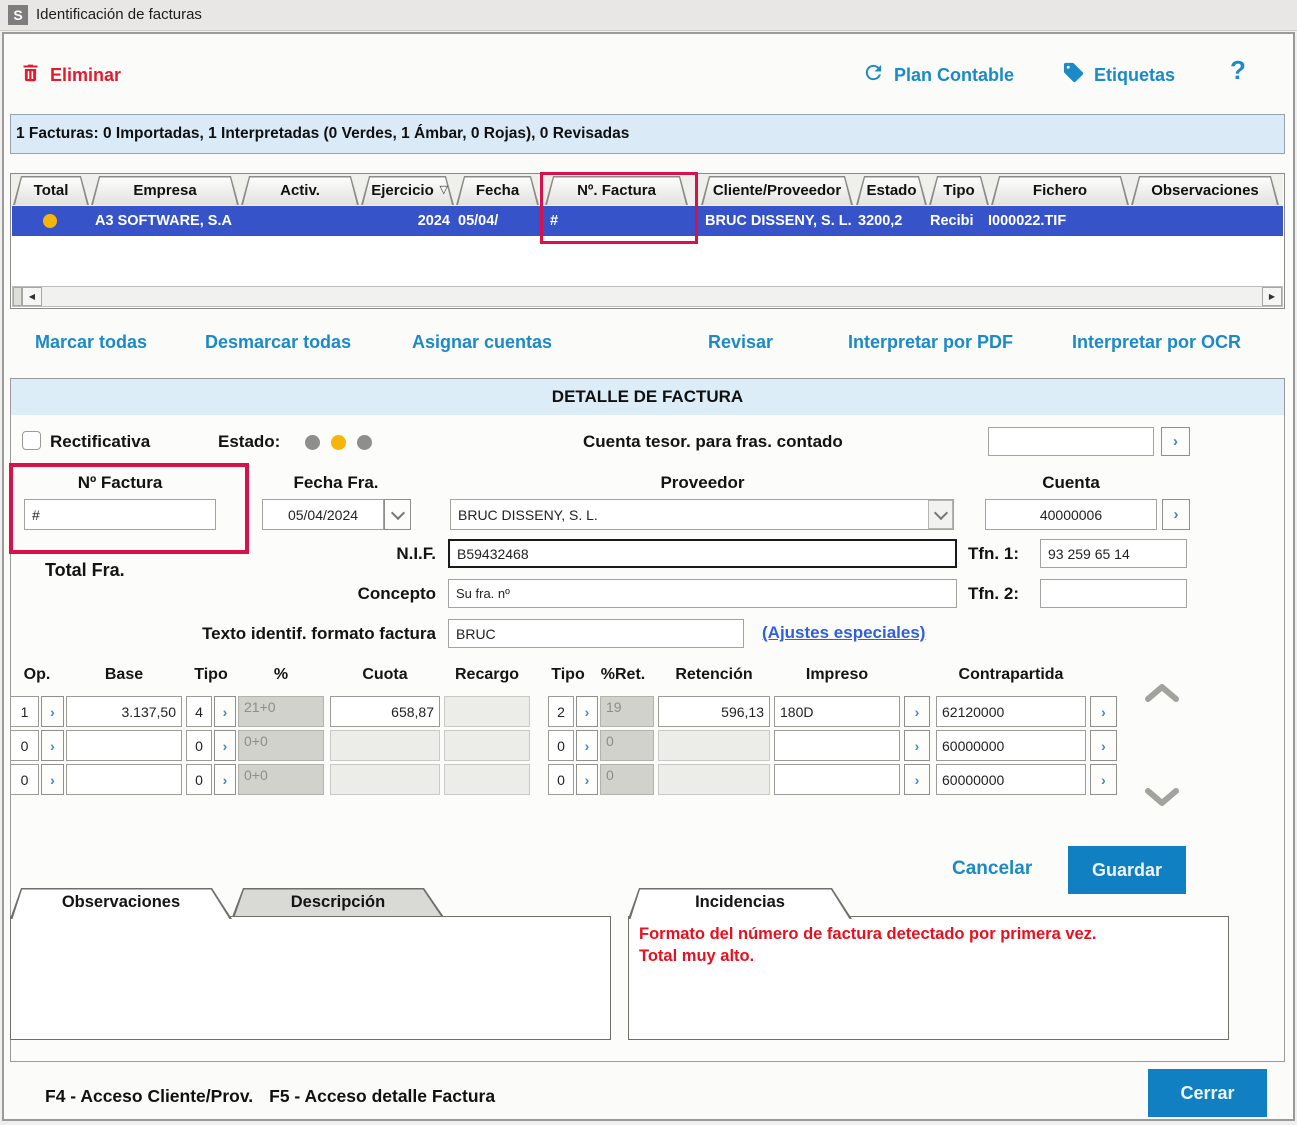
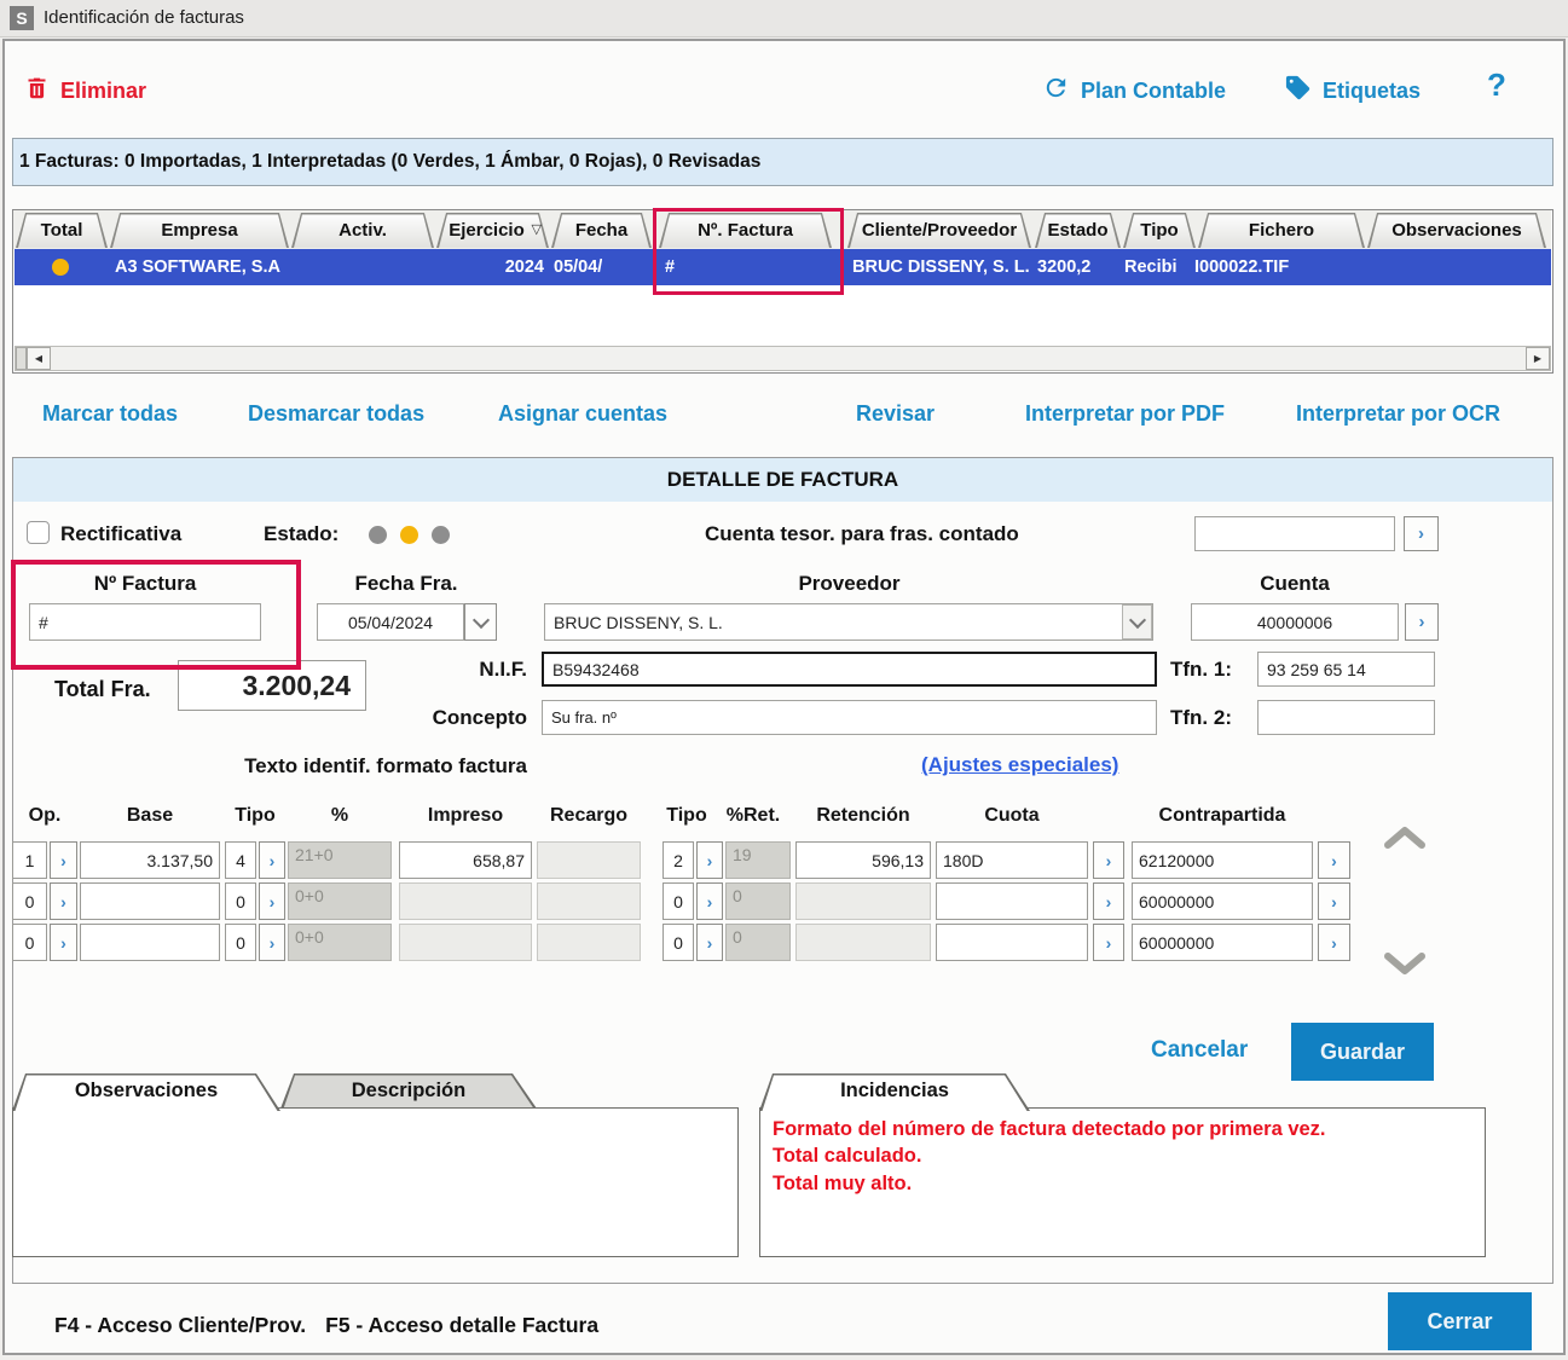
  S
  Identificación de facturas
  Eliminar
  Plan Contable
  Etiquetas
  ?
  1 Facturas: 0 Importadas, 1 Interpretadas (0 Verdes, 1 Ámbar, 0 Rojas), 0 Revisadas
  Total
  Empresa
  Activ.
  Ejercicio
  ▽
  Fecha
  Nº. Factura
  Cliente/Proveedor
  Estado
  Tipo
  Fichero
  Observaciones
  A3 SOFTWARE, S.A
  2024
  05/04/
  #
  BRUC DISSENY, S. L.
  3200,2
  Recibi
  I000022.TIF
  ◀
  ▶
  Marcar todas
  Desmarcar todas
  Asignar cuentas
  Revisar
  Interpretar por PDF
  Interpretar por OCR
  DETALLE DE FACTURA
  Rectificativa
  Estado:
  Cuenta tesor. para fras. contado
  ›
  Nº Factura
  Fecha Fra.
  Proveedor
  Cuenta
  #
  05/04/2024
  BRUC DISSENY, S. L.
  40000006
  ›
  Total Fra.
+ 3.200,24
  N.I.F.
  B59432468
  Tfn. 1:
  93 259 65 14
  Concepto
  Su fra. nº
  Tfn. 2:
  Texto identif. formato factura
- BRUC
  (Ajustes especiales)
  Op.
  Base
  Tipo
  %
- Cuota
+ Impreso
  Recargo
  Tipo
  %Ret.
  Retención
- Impreso
+ Cuota
  Contrapartida
  1
  ›
  3.137,50
  4
  ›
  21+0
  658,87
  2
  ›
  19
  596,13
  180D
  ›
  62120000
  ›
  0
  ›
  0
  ›
  0+0
  0
  ›
  0
  ›
  60000000
  ›
  0
  ›
  0
  ›
  0+0
  0
  ›
  0
  ›
  60000000
  ›
  Cancelar
  Guardar
  Observaciones
  Descripción
  Incidencias
  Formato del número de factura detectado por primera vez.
+ Total calculado.
  Total muy alto.
  F4 - Acceso Cliente/Prov.
  F5 - Acceso detalle Factura
  Cerrar
